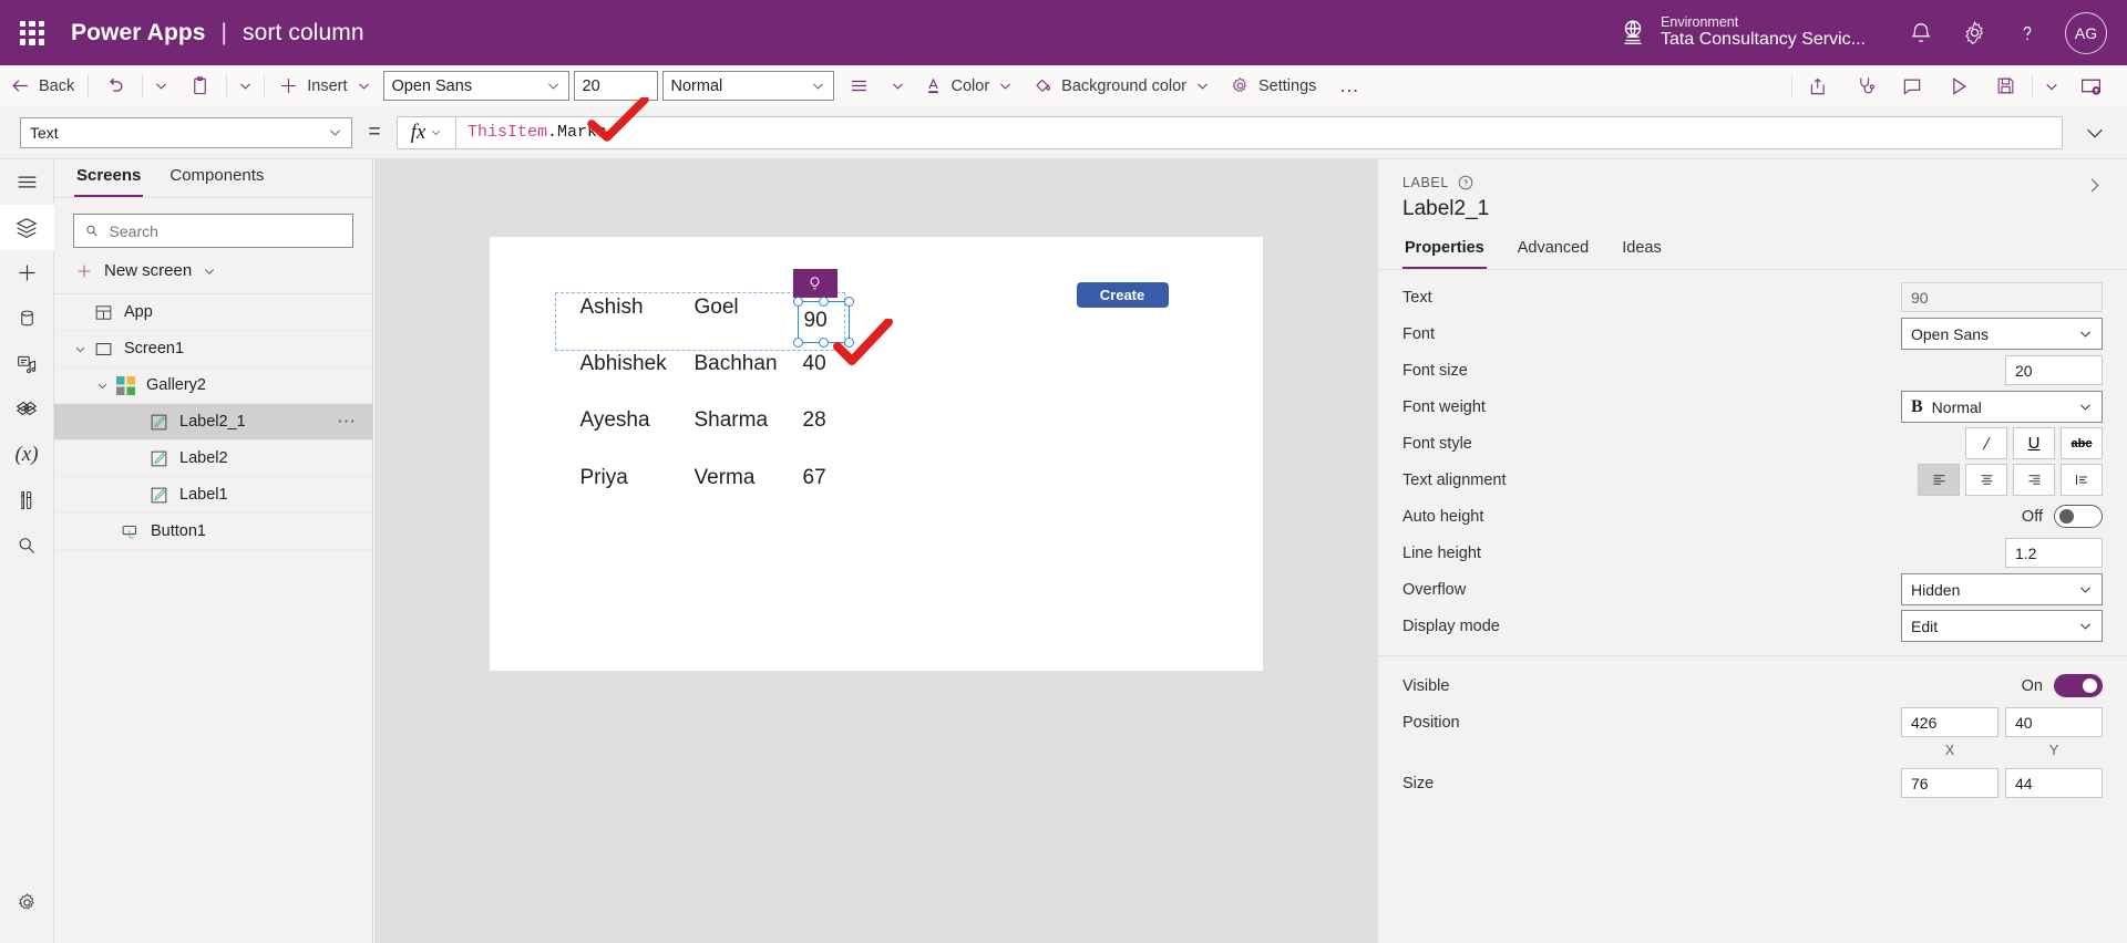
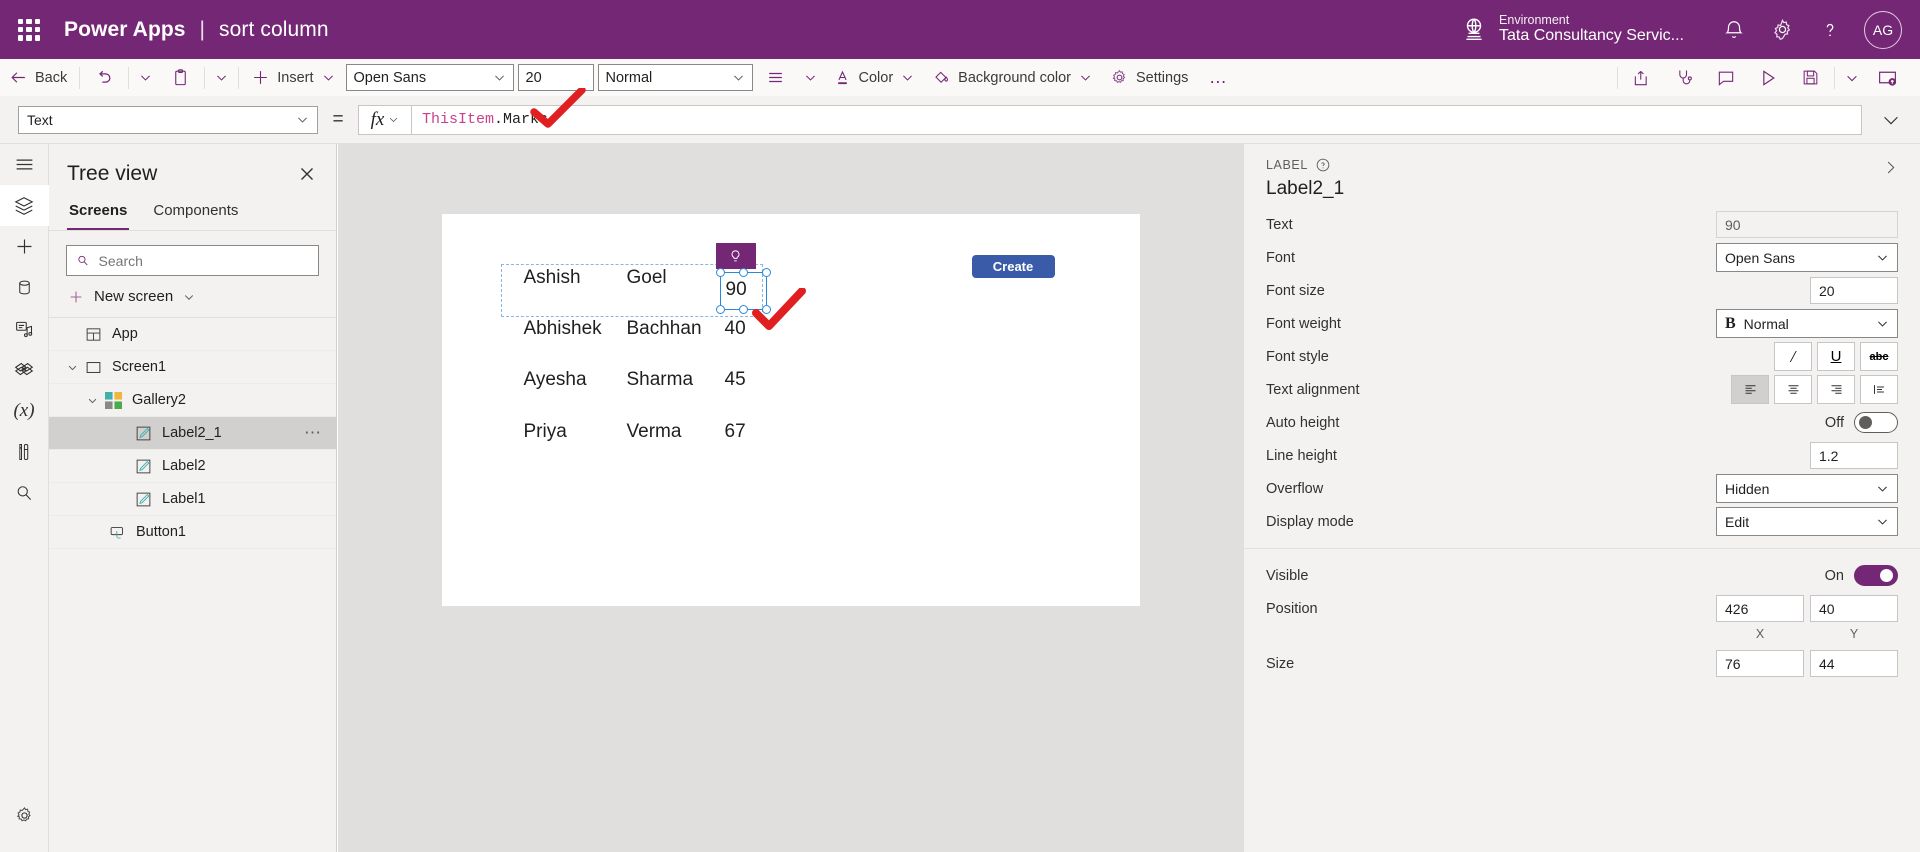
  Power Apps | sort column
  Environment
  Tata Consultancy Servic...
  AG
  Back
  Insert
  Open Sans
  20
  Normal
  Color
  Background color
  Settings
  …
  Text
  =
  fx
  ThisItem
  .Mark
  (x)
+ Tree view
  Screens
  Components
  Search
  New screen
  App
  Screen1
  Gallery2
  Label2_1
  ⋯
  Label2
  Label1
  Button1
  Create
  Ashish
  Goel
  90
  Abhishek
  Bachhan
  40
  Ayesha
  Sharma
- 28
+ 45
  Priya
  Verma
  67
  LABEL
  Label2_1
- Properties
- Advanced
- Ideas
  Text
  90
  Font
  Open Sans
  Font size
  20
  Font weight
  B
  Normal
  Font style
  /
  U
  abc
  Text alignment
  Auto height
  Off
  Line height
  1.2
  Overflow
  Hidden
  Display mode
  Edit
  Visible
  On
  Position
  426
  40
  X
  Y
  Size
  76
  44
